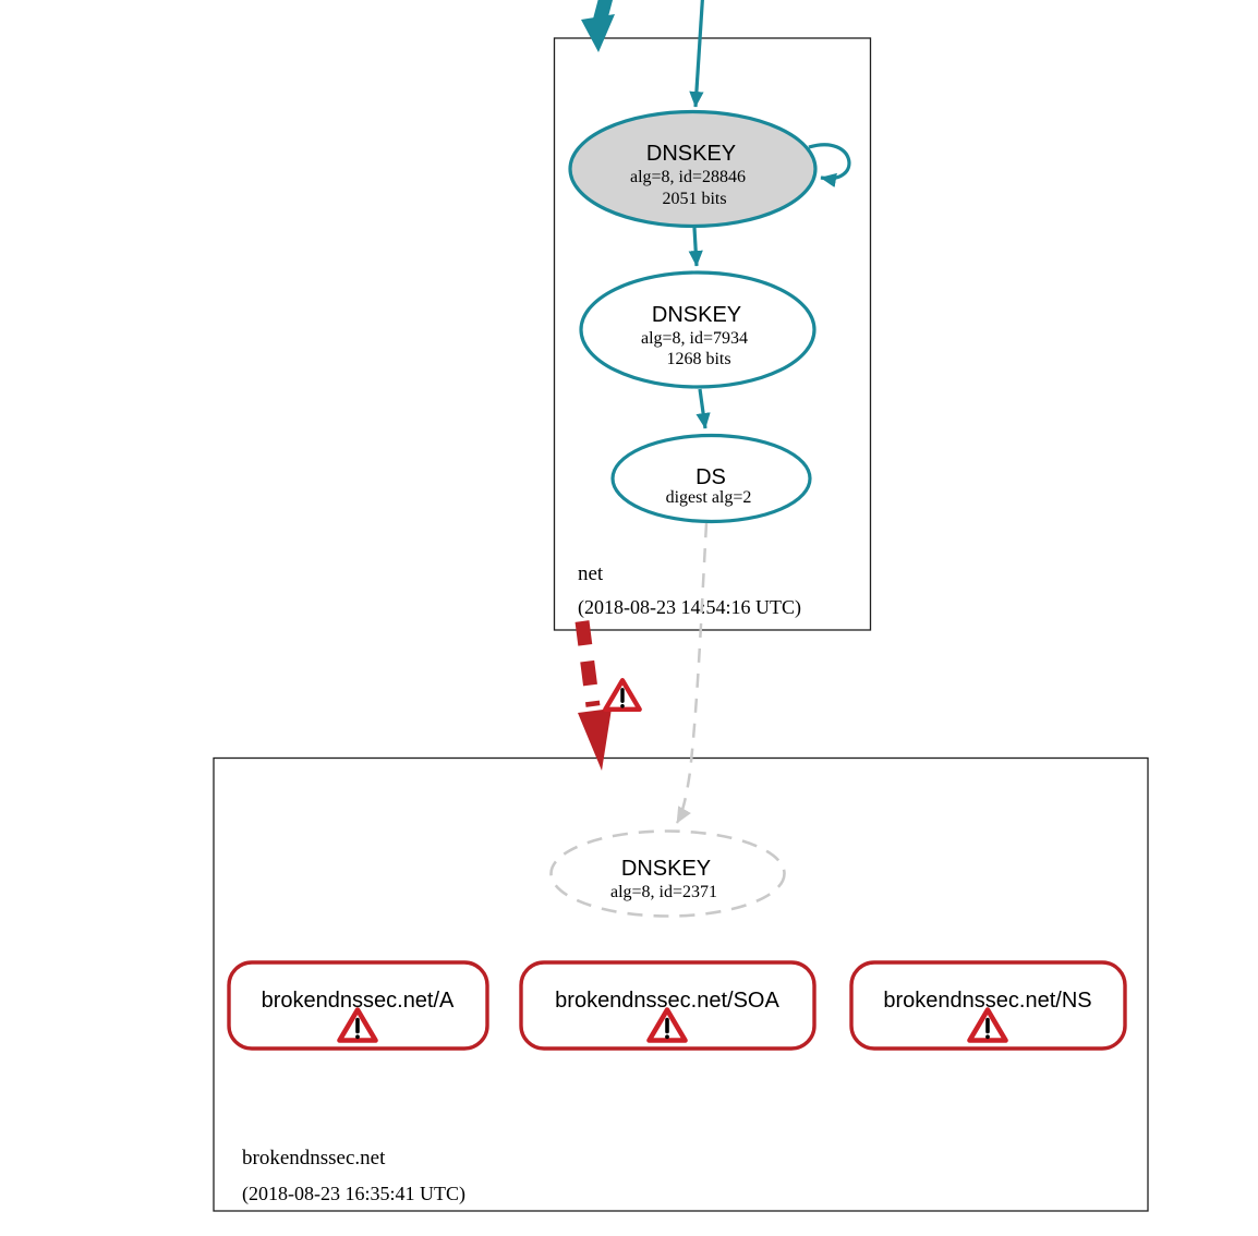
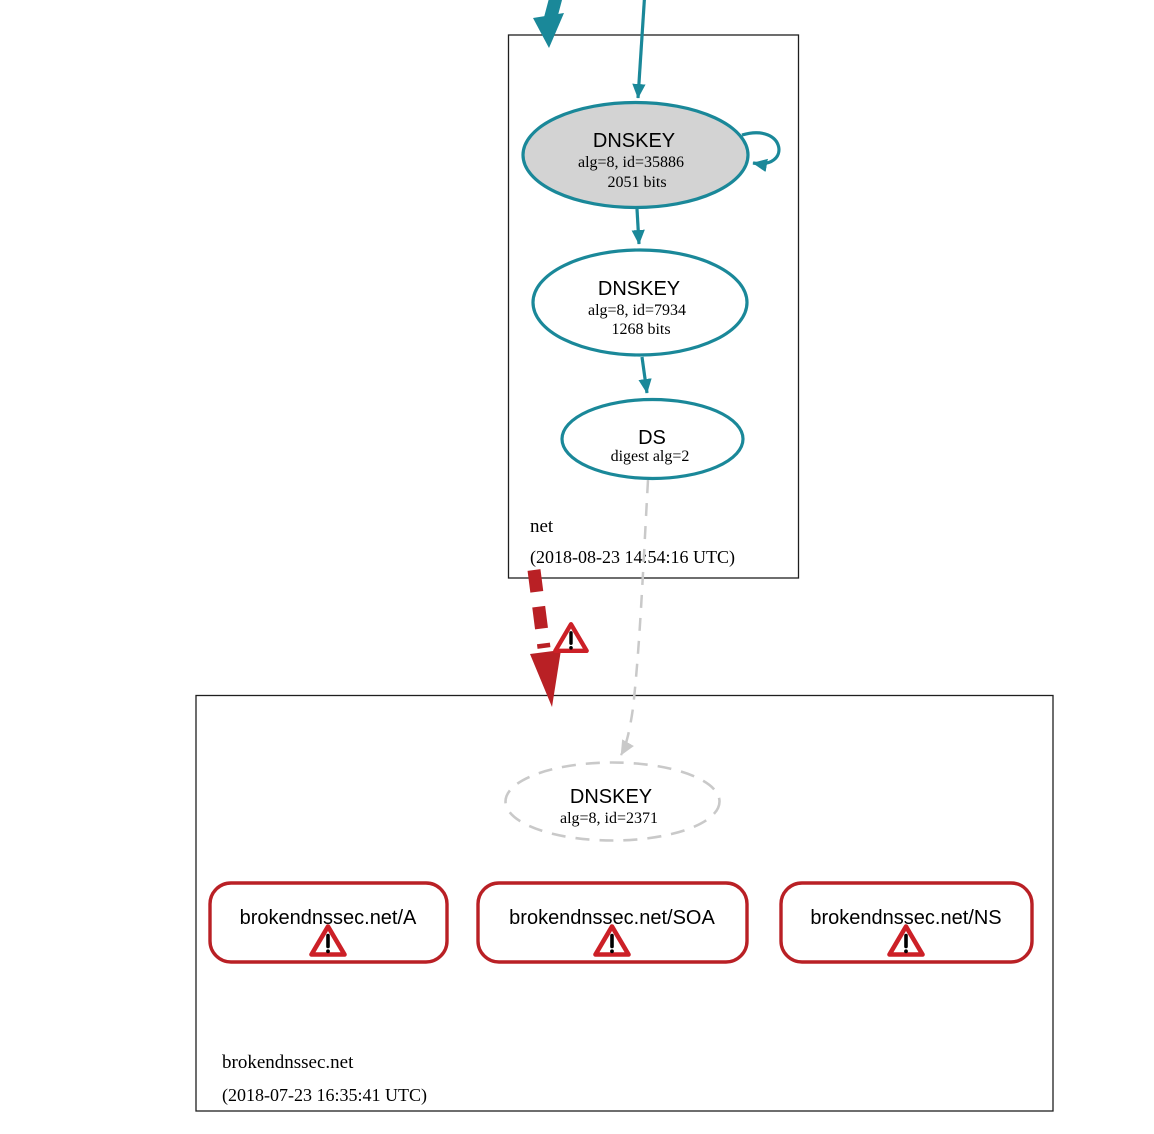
  net
  (2018-08-23 1454:16 UTC)
  brokendnssec.net
- (2018-08-23 16:35:41 UTC)
+ (2018-07-23 16:35:41 UTC)
  DNSKEY
- alg=8, id=28846
+ alg=8, id=35886
  2051 bits
  DNSKEY
  alg=8, id=7934
  1268 bits
  DS
  digest alg=2
  DNSKEY
  alg=8, id=2371
  brokendnssec.net/A
  brokendnssec.net/SOA
  brokendnssec.net/NS
